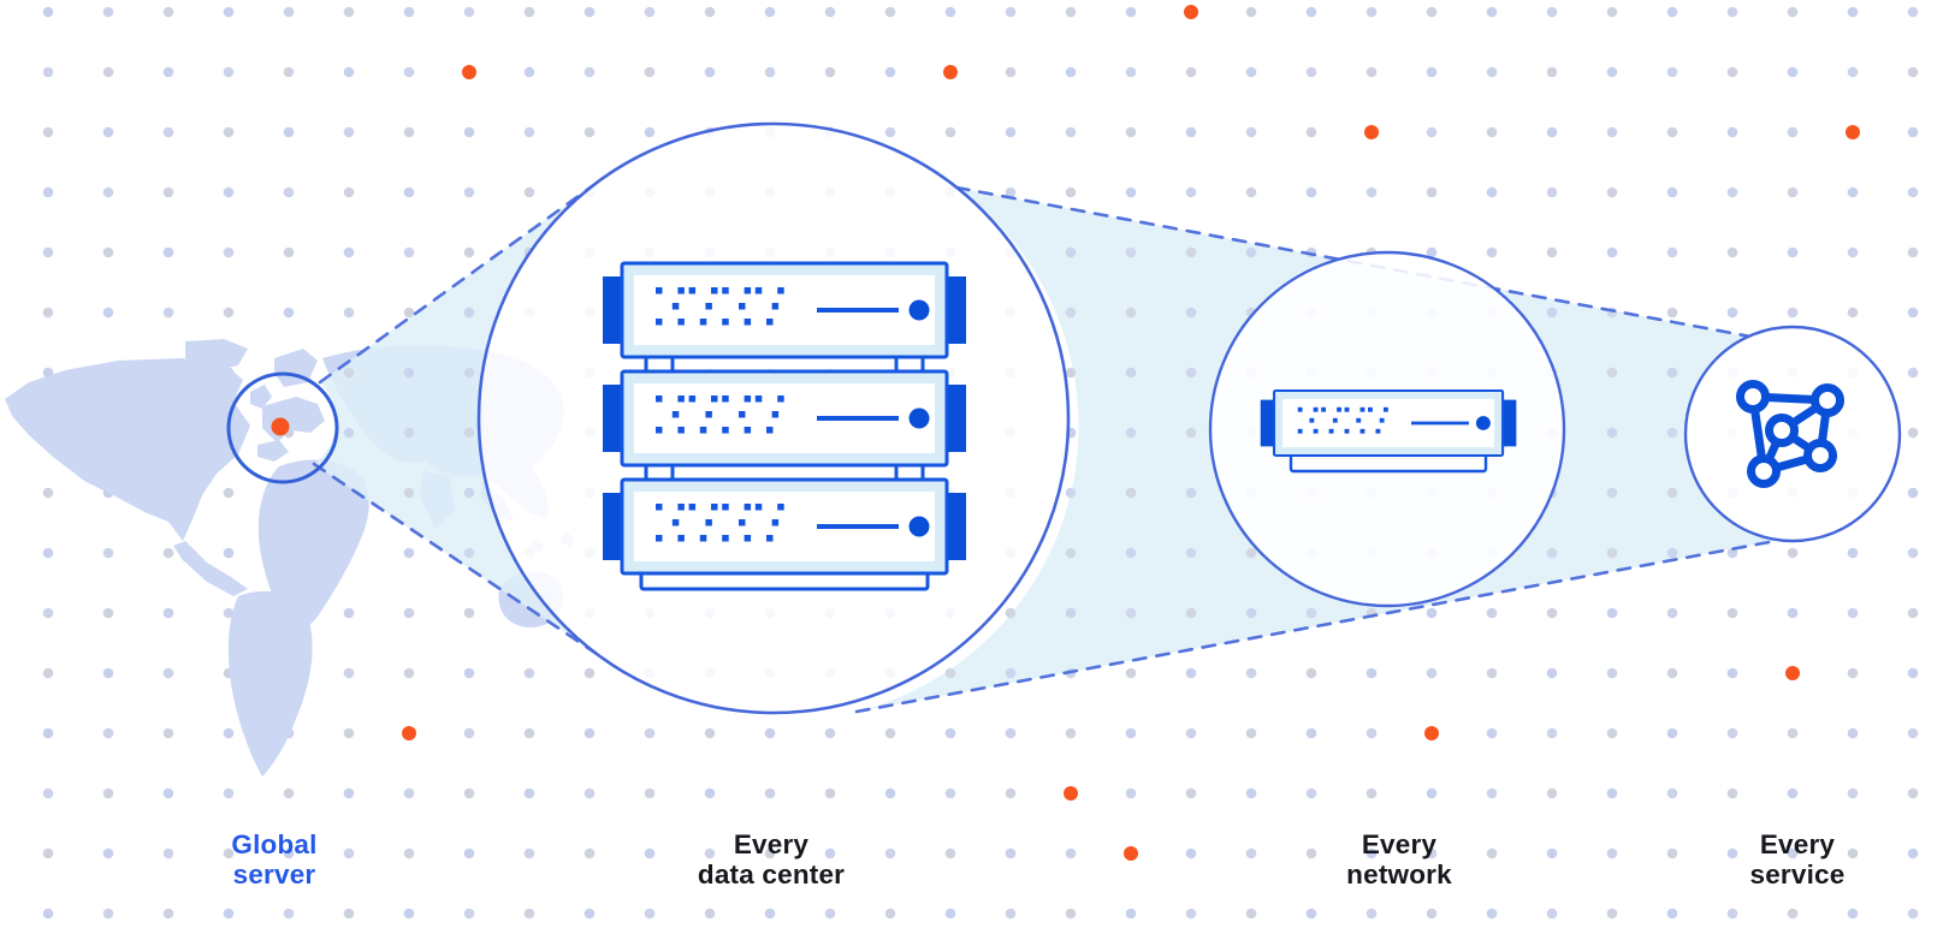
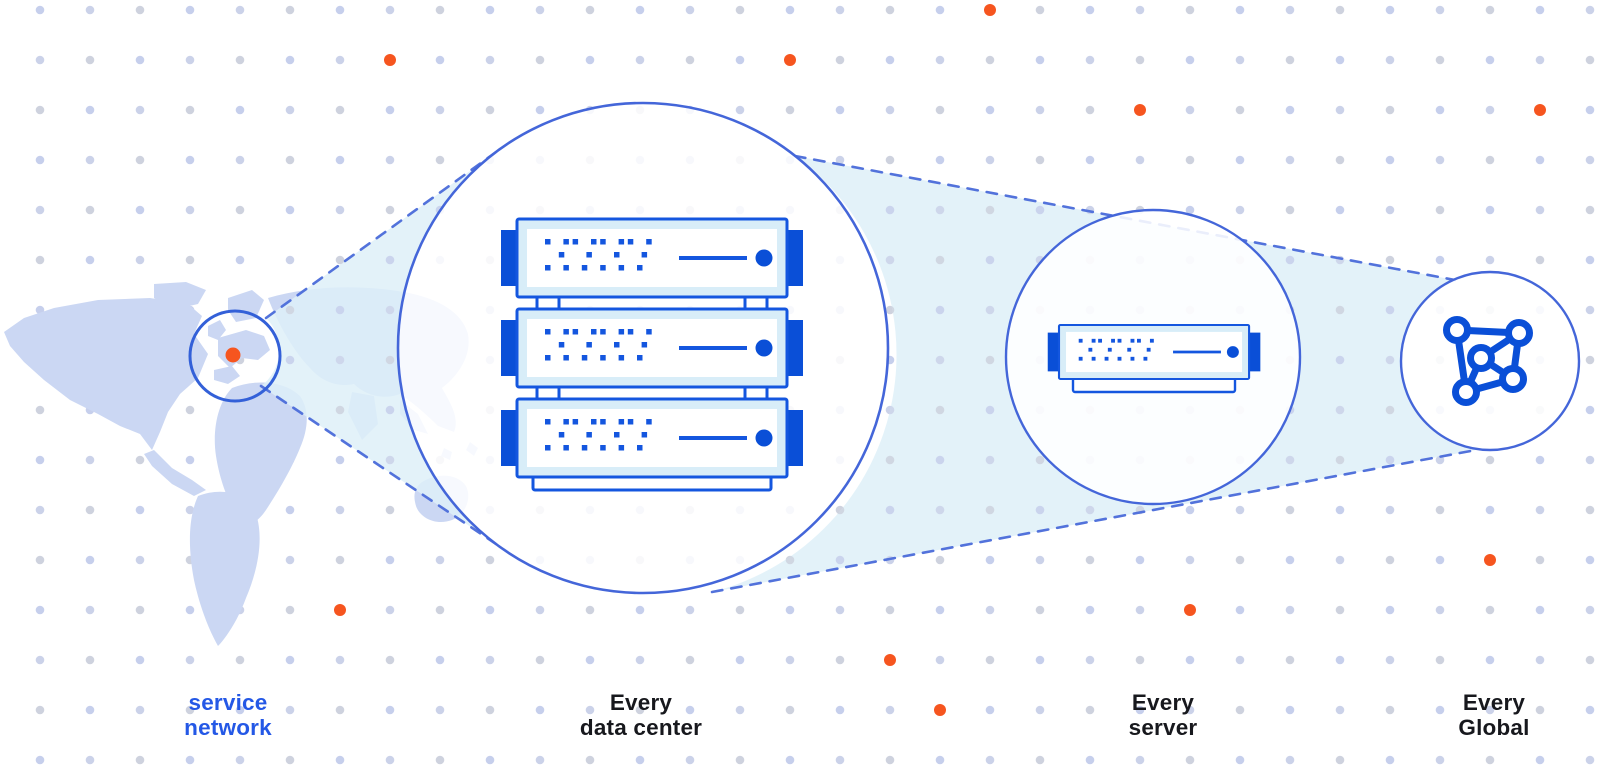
- Global
+ service
- server
+ network
  Every
  data center
  Every
- network
+ server
  Every
- service
+ Global
